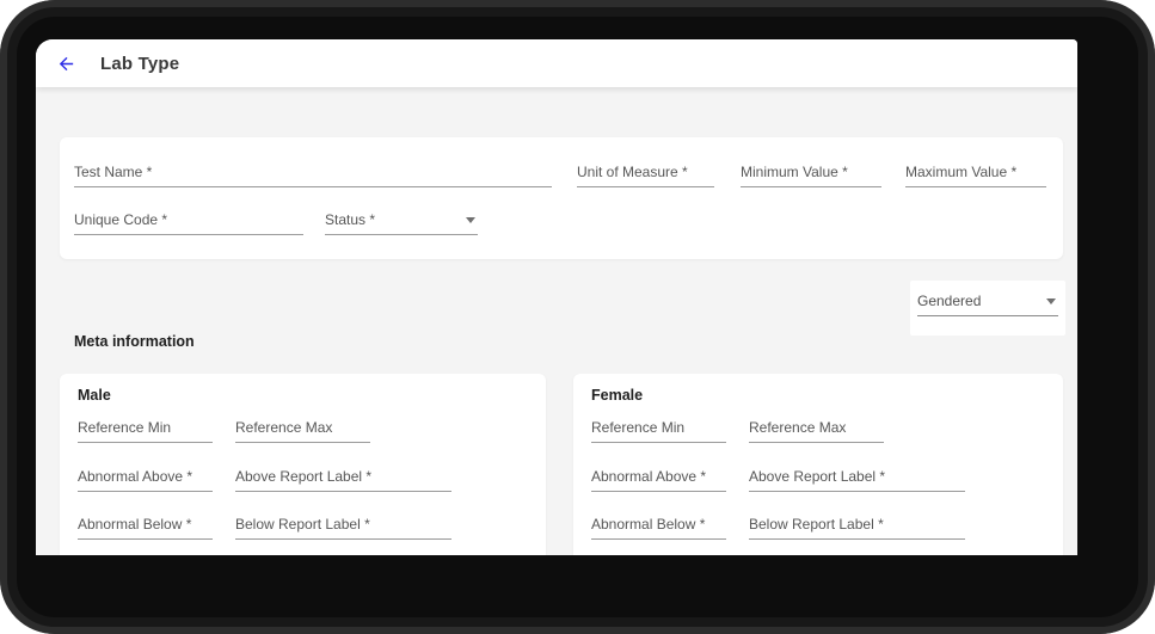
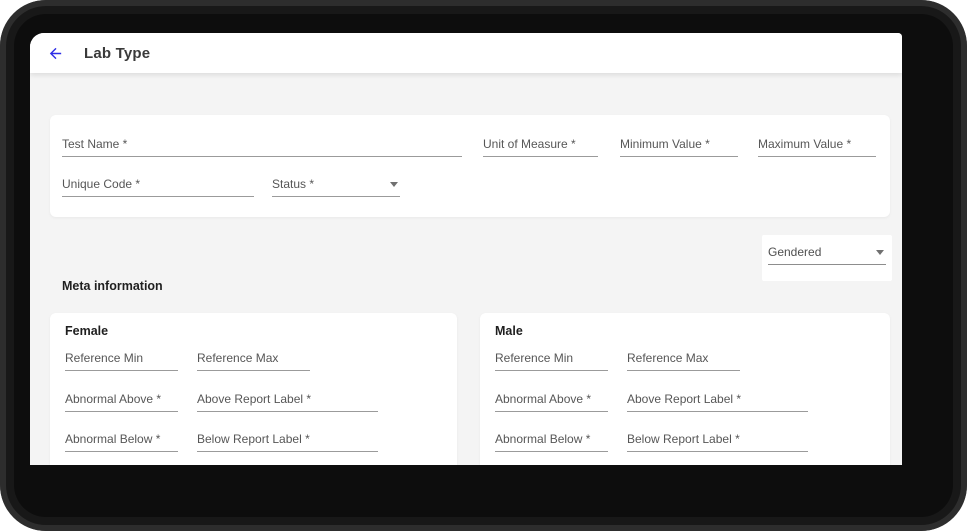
  Lab Type
  Test Name *
  Unit of Measure *
  Minimum Value *
  Maximum Value *
  Unique Code *
  Status *
  Gendered
  Meta information
- Male
+ Female
  Reference Min
  Reference Max
  Abnormal Above *
  Above Report Label *
  Abnormal Below *
  Below Report Label *
- Female
+ Male
  Reference Min
  Reference Max
  Abnormal Above *
  Above Report Label *
  Abnormal Below *
  Below Report Label *
